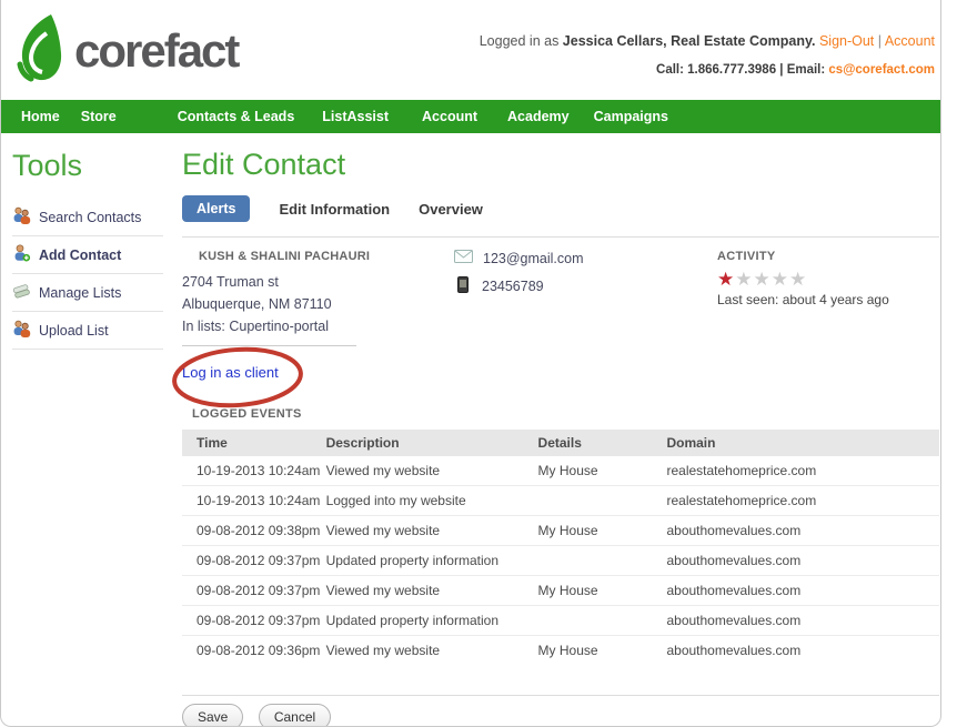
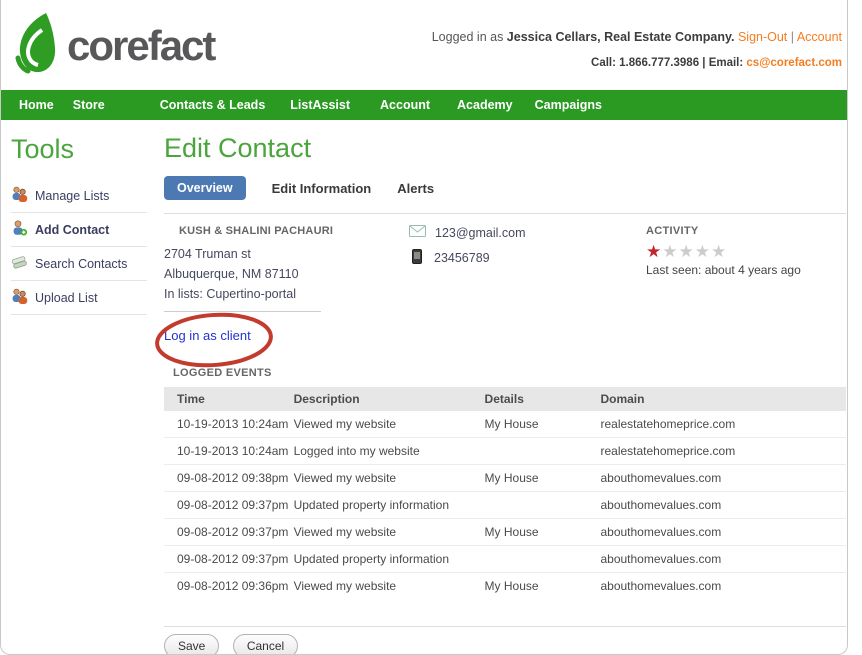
  corefact
  Logged in as Jessica Cellars, Real Estate Company. Sign-Out | Account
  Call: 1.866.777.3986 | Email: cs@corefact.com
  Home
  Store
  Contacts & Leads
  ListAssist
  Account
  Academy
  Campaigns
  Tools
- Search Contacts
+ Manage Lists
  Add Contact
- Manage Lists
+ Search Contacts
  Upload List
  Edit Contact
- Alerts
+ Overview
  Edit Information
- Overview
+ Alerts
  KUSH & SHALINI PACHAURI
  2704 Truman st
  Albuquerque, NM 87110
  In lists: Cupertino-portal
  Log in as client
  123@gmail.com
  23456789
  ACTIVITY
  ★★★★★
  Last seen: about 4 years ago
  LOGGED EVENTS
  Time	Description	Details	Domain
  10-19-2013 10:24am	Viewed my website	My House	realestatehomeprice.com
  10-19-2013 10:24am	Logged into my website		realestatehomeprice.com
  09-08-2012 09:38pm	Viewed my website	My House	abouthomevalues.com
  09-08-2012 09:37pm	Updated property information		abouthomevalues.com
  09-08-2012 09:37pm	Viewed my website	My House	abouthomevalues.com
  09-08-2012 09:37pm	Updated property information		abouthomevalues.com
  09-08-2012 09:36pm	Viewed my website	My House	abouthomevalues.com
  Save Cancel
